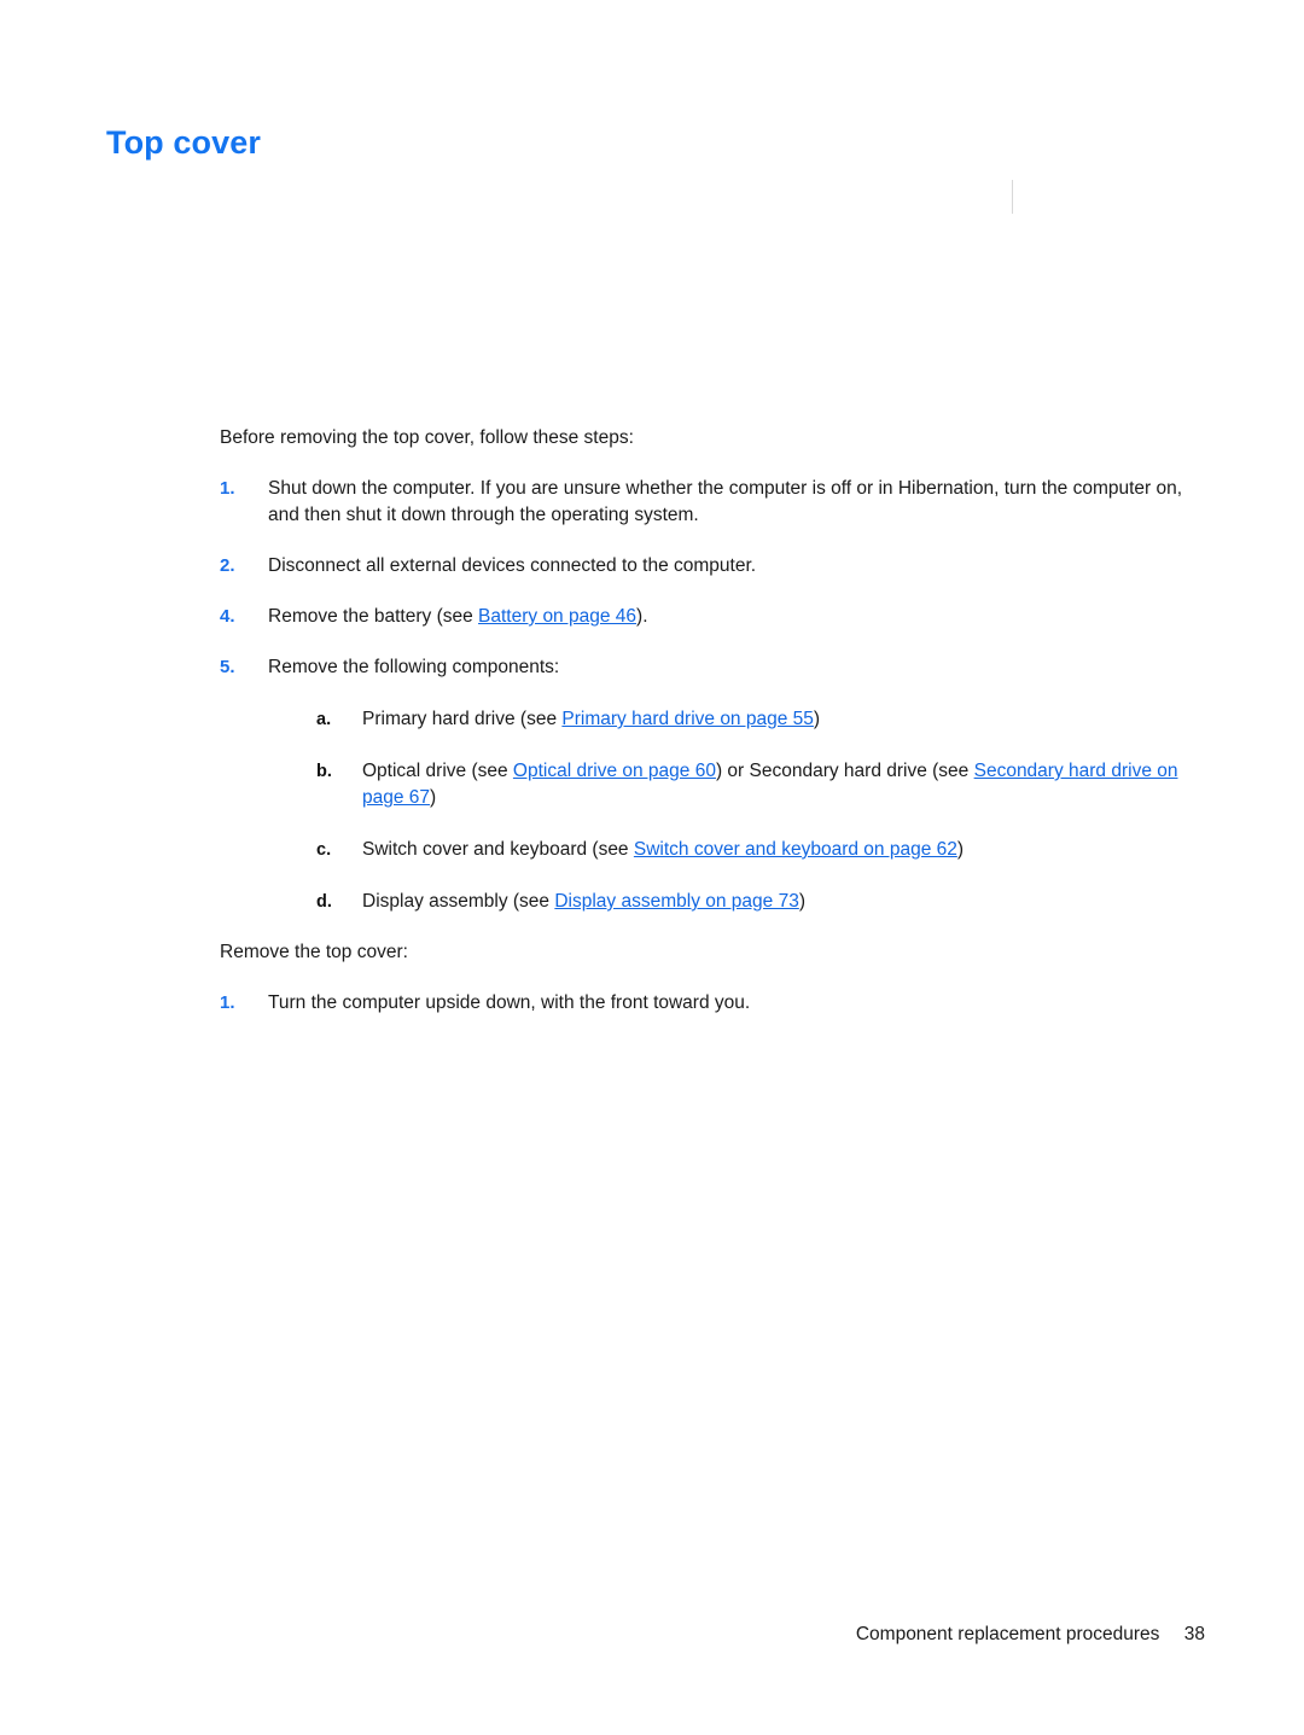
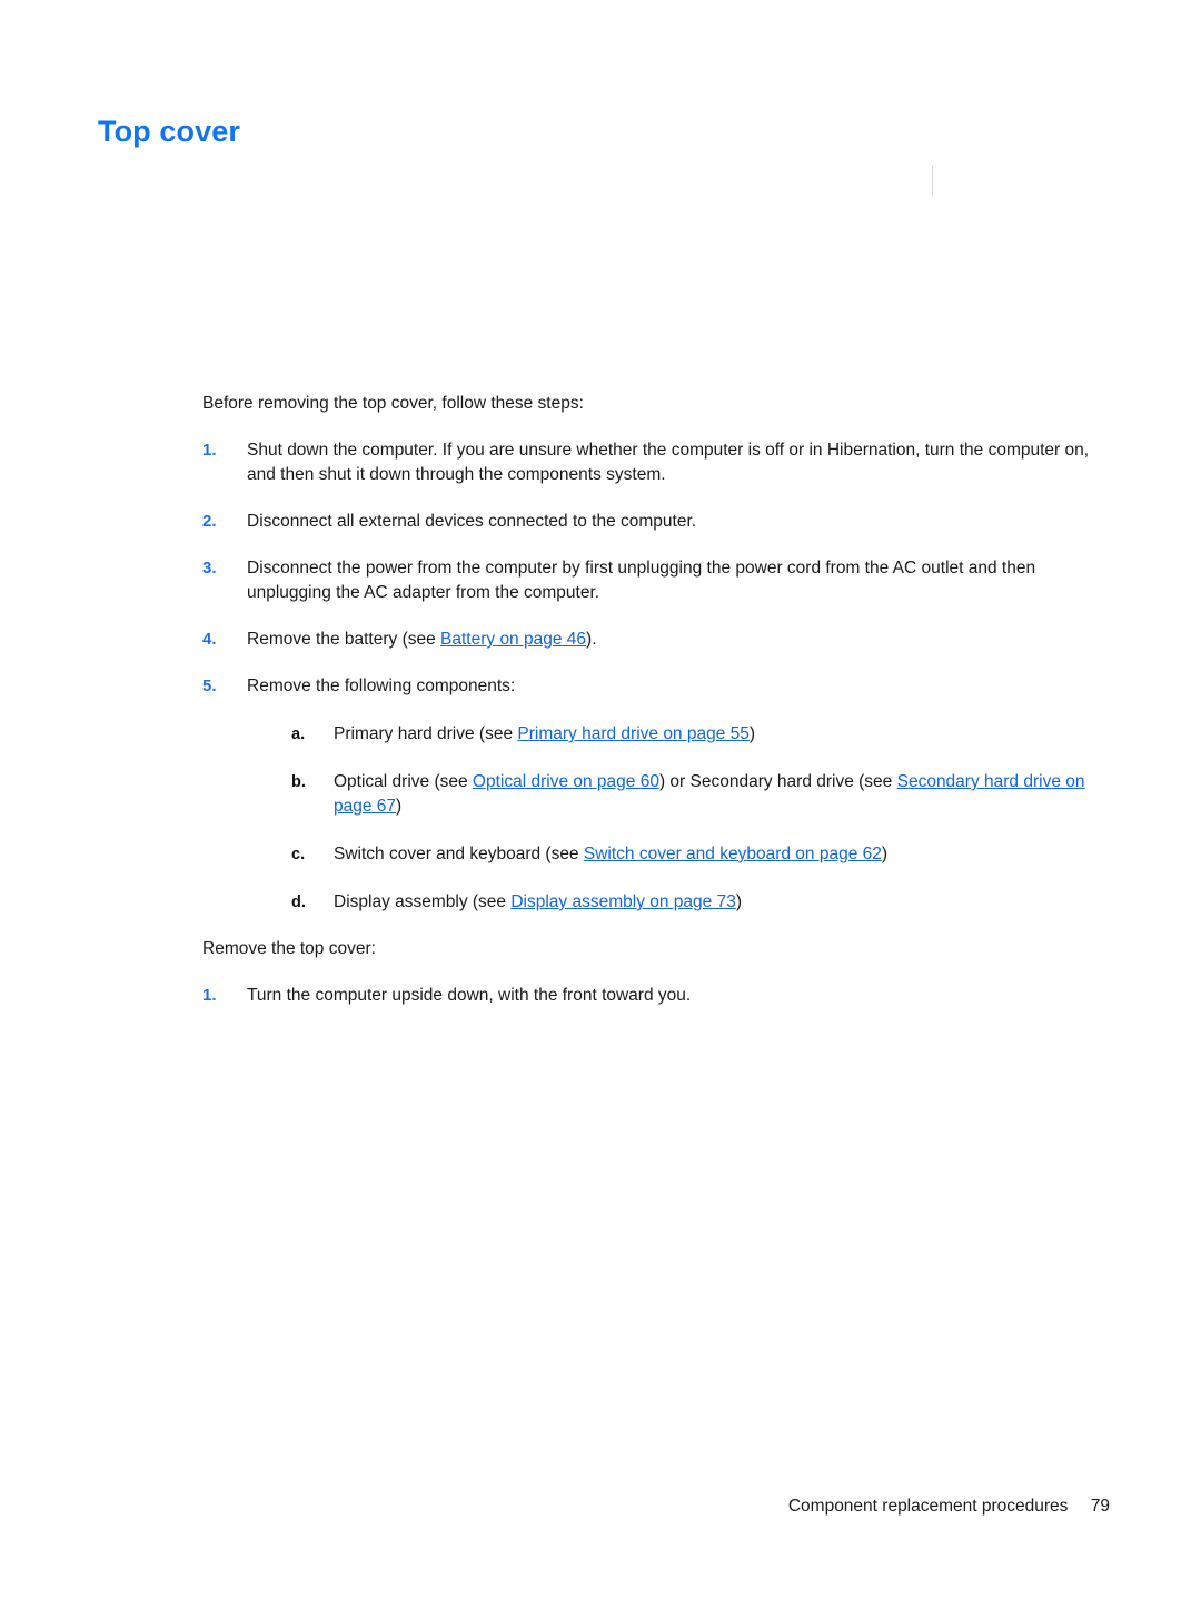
  Top cover
  Before removing the top cover, follow these steps:
  1.
- Shut down the computer. If you are unsure whether the computer is off or in Hibernation, turn the computer on, and then shut it down through the operating system.
+ Shut down the computer. If you are unsure whether the computer is off or in Hibernation, turn the computer on, and then shut it down through the components system.
  2.
  Disconnect all external devices connected to the computer.
+ 3.
+ Disconnect the power from the computer by first unplugging the power cord from the AC outlet and then unplugging the AC adapter from the computer.
  4.
  Remove the battery (see Battery on page 46).
  5.
  Remove the following components:
  a.
  Primary hard drive (see Primary hard drive on page 55)
  b.
  Optical drive (see Optical drive on page 60) or Secondary hard drive (see Secondary hard drive on page 67)
  c.
  Switch cover and keyboard (see Switch cover and keyboard on page 62)
  d.
  Display assembly (see Display assembly on page 73)
  Remove the top cover:
  1.
  Turn the computer upside down, with the front toward you.
- Component replacement procedures 38
+ Component replacement procedures 79
